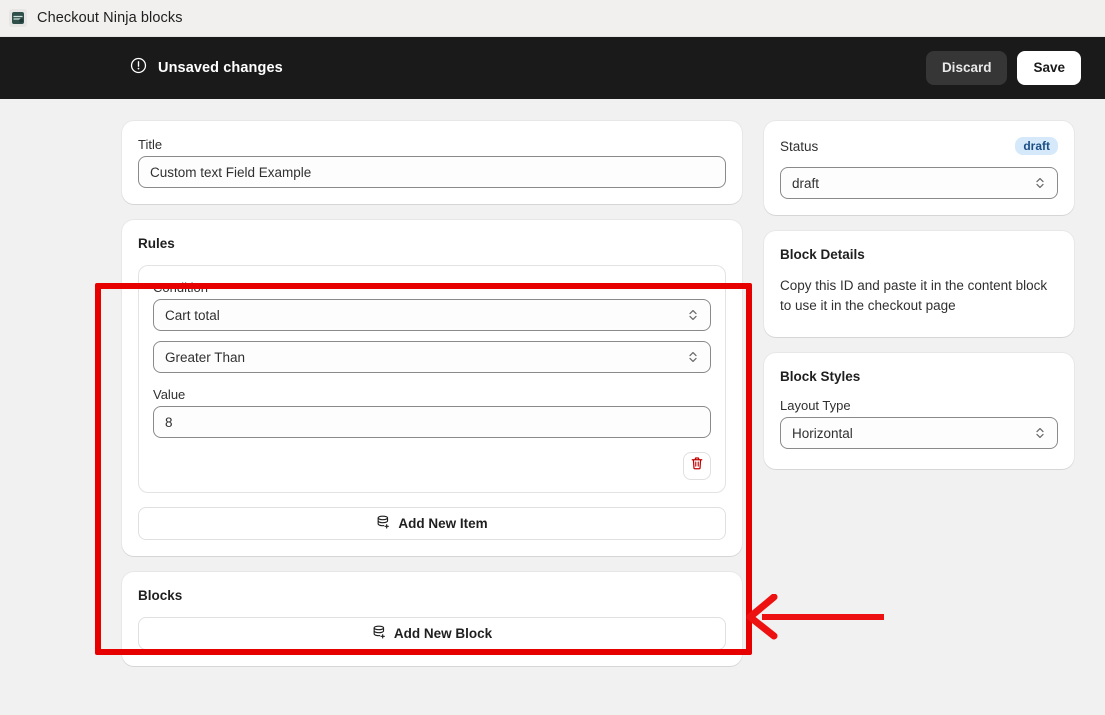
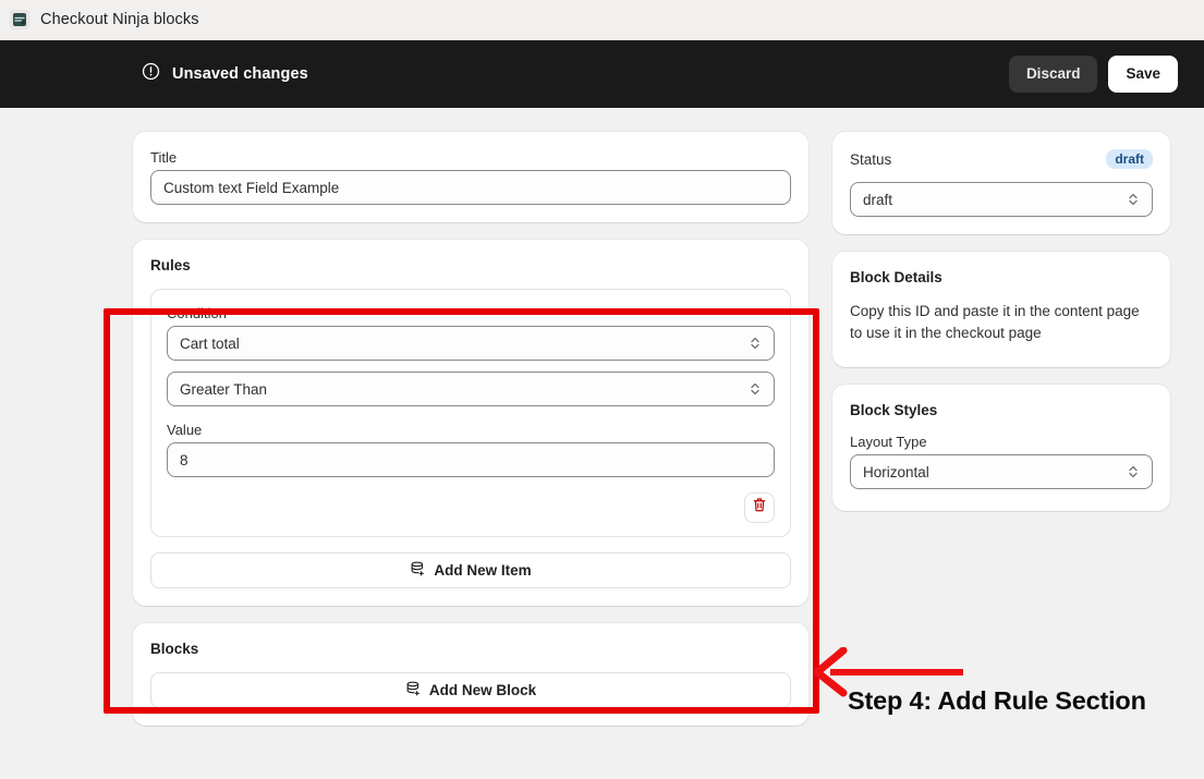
  Checkout Ninja blocks
  Unsaved changes
  Discard
  Save
  Title
  Custom text Field Example
  Rules
  Condition
  Cart total
  Greater Than
  Value
  8
  Add New Item
  Blocks
  Add New Block
  Status
  draft
  draft
  Block Details
- Copy this ID and paste it in the content block to use it in the checkout page
+ Copy this ID and paste it in the content page to use it in the checkout page
  Block Styles
  Layout Type
  Horizontal
+ Step 4: Add Rule Section
